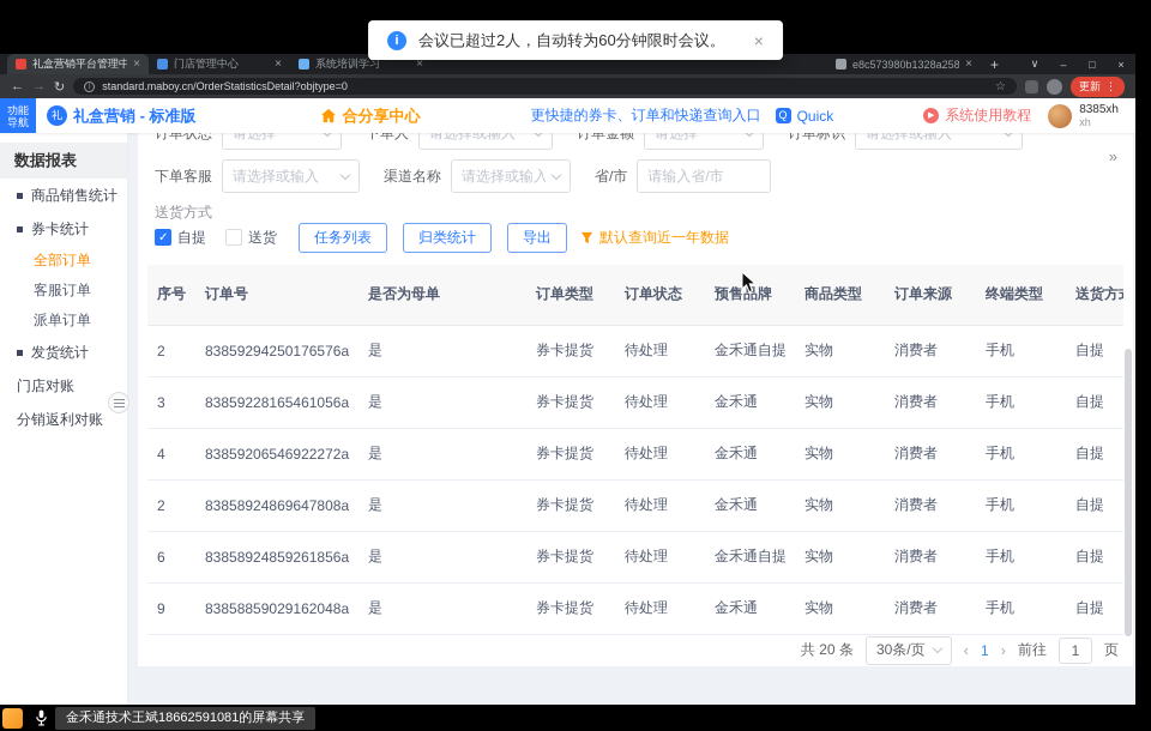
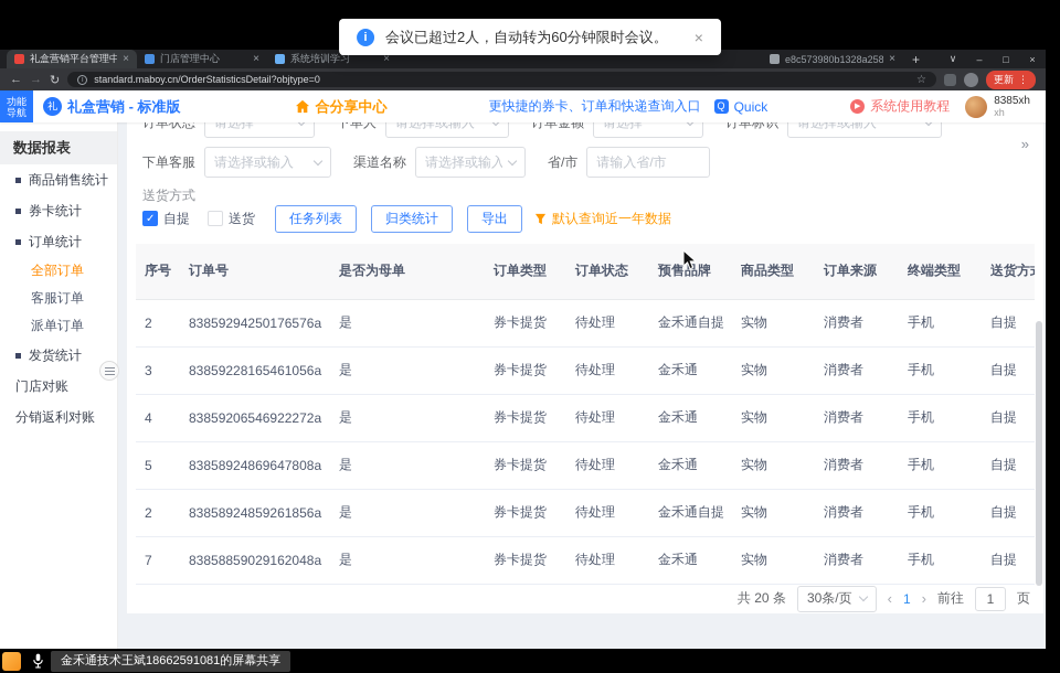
  礼盒营销平台管理中
  ×
  门店管理中心
  ×
  系统培训学习
  ×
  e8c573980b1328a258
  ×
  +
  ∨
  –
  □
  ×
  ←
  →
  ↻
  standard.maboy.cn/OrderStatisticsDetail?objtype=0
  ☆
  更新
  ⋮
  功能
  导航
  礼
  礼盒营销 - 标准版
  合分享中心
  更快捷的券卡、订单和快递查询入口
  Q
  Quick
  系统使用教程
  8385xh
  xh
  数据报表
  商品销售统计
  券卡统计
+ 订单统计
  全部订单
  客服订单
  派单订单
  发货统计
  门店对账
  分销返利对账
  下单客服
  请选择或输入
  渠道名称
  请选择或输入
  省/市
  请输入省/市
  送货方式
  自提
  送货
  任务列表
  归类统计
  导出
  默认查询近一年数据
  序号	订单号	是否为母单	订单类型	订单状态	预售品牌	商品类型	订单来源	终端类型	送货方
  2	83859294250176576a	是	券卡提货	待处理	金禾通自提	实物	消费者	手机	自提
  3	83859228165461056a	是	券卡提货	待处理	金禾通	实物	消费者	手机	自提
  4	83859206546922272a	是	券卡提货	待处理	金禾通	实物	消费者	手机	自提
- 2	83858924869647808a	是	券卡提货	待处理	金禾通	实物	消费者	手机	自提
+ 5	83858924869647808a	是	券卡提货	待处理	金禾通	实物	消费者	手机	自提
- 6	83858924859261856a	是	券卡提货	待处理	金禾通自提	实物	消费者	手机	自提
+ 2	83858924859261856a	是	券卡提货	待处理	金禾通自提	实物	消费者	手机	自提
- 9	83858859029162048a	是	券卡提货	待处理	金禾通	实物	消费者	手机	自提
+ 7	83858859029162048a	是	券卡提货	待处理	金禾通	实物	消费者	手机	自提
  共 20 条
  30条/页
  ‹
  1
  ›
  前往
  1
  页
  »
  i
  会议已超过2人，自动转为60分钟限时会议。
  ×
  金禾通技术王斌18662591081的屏幕共享
